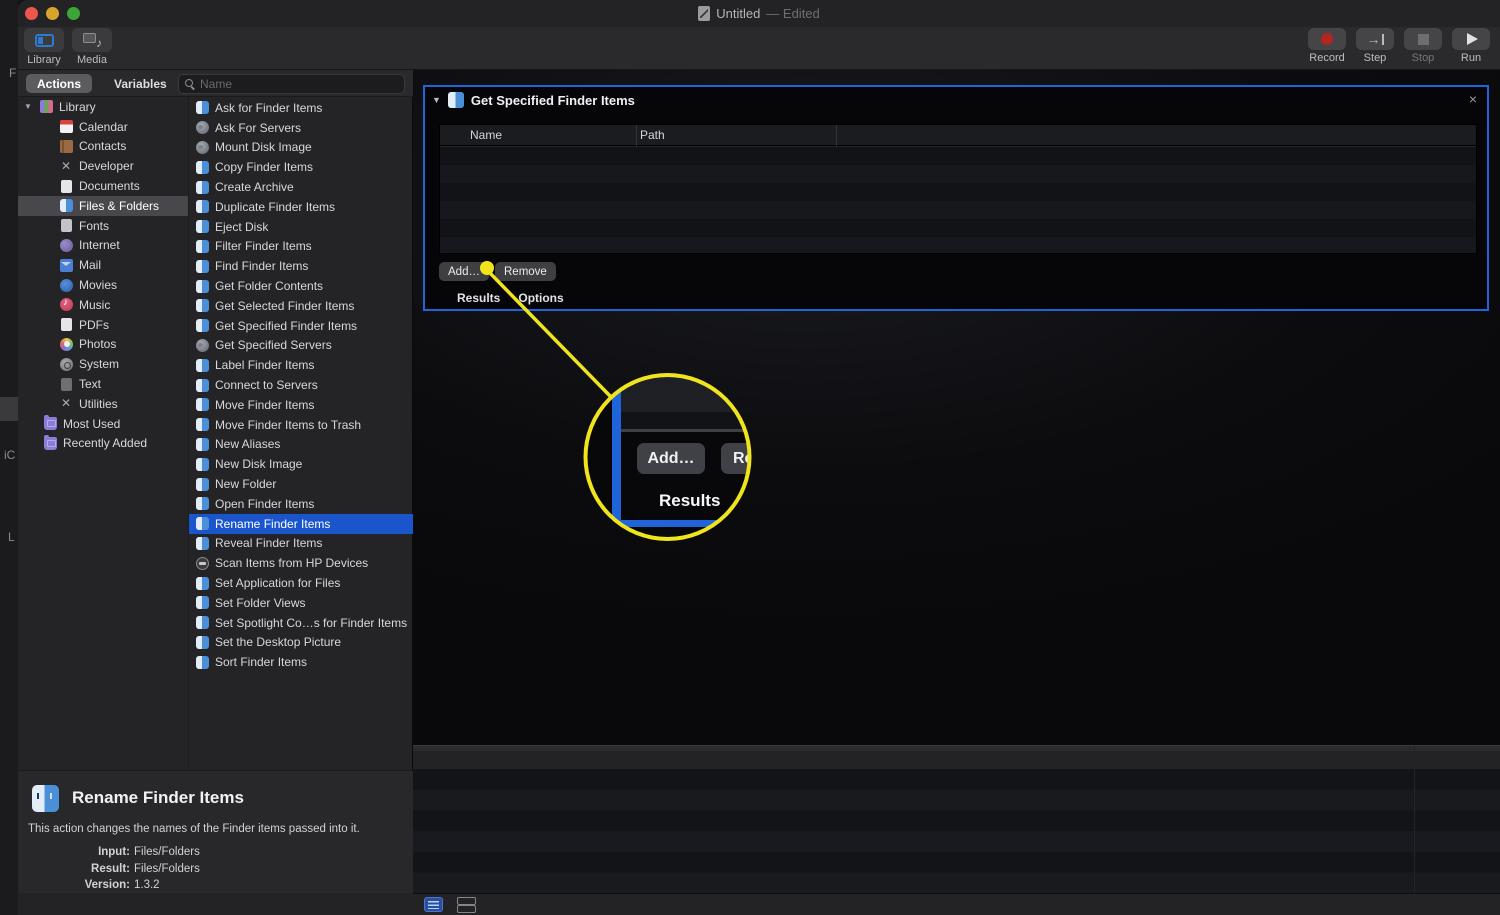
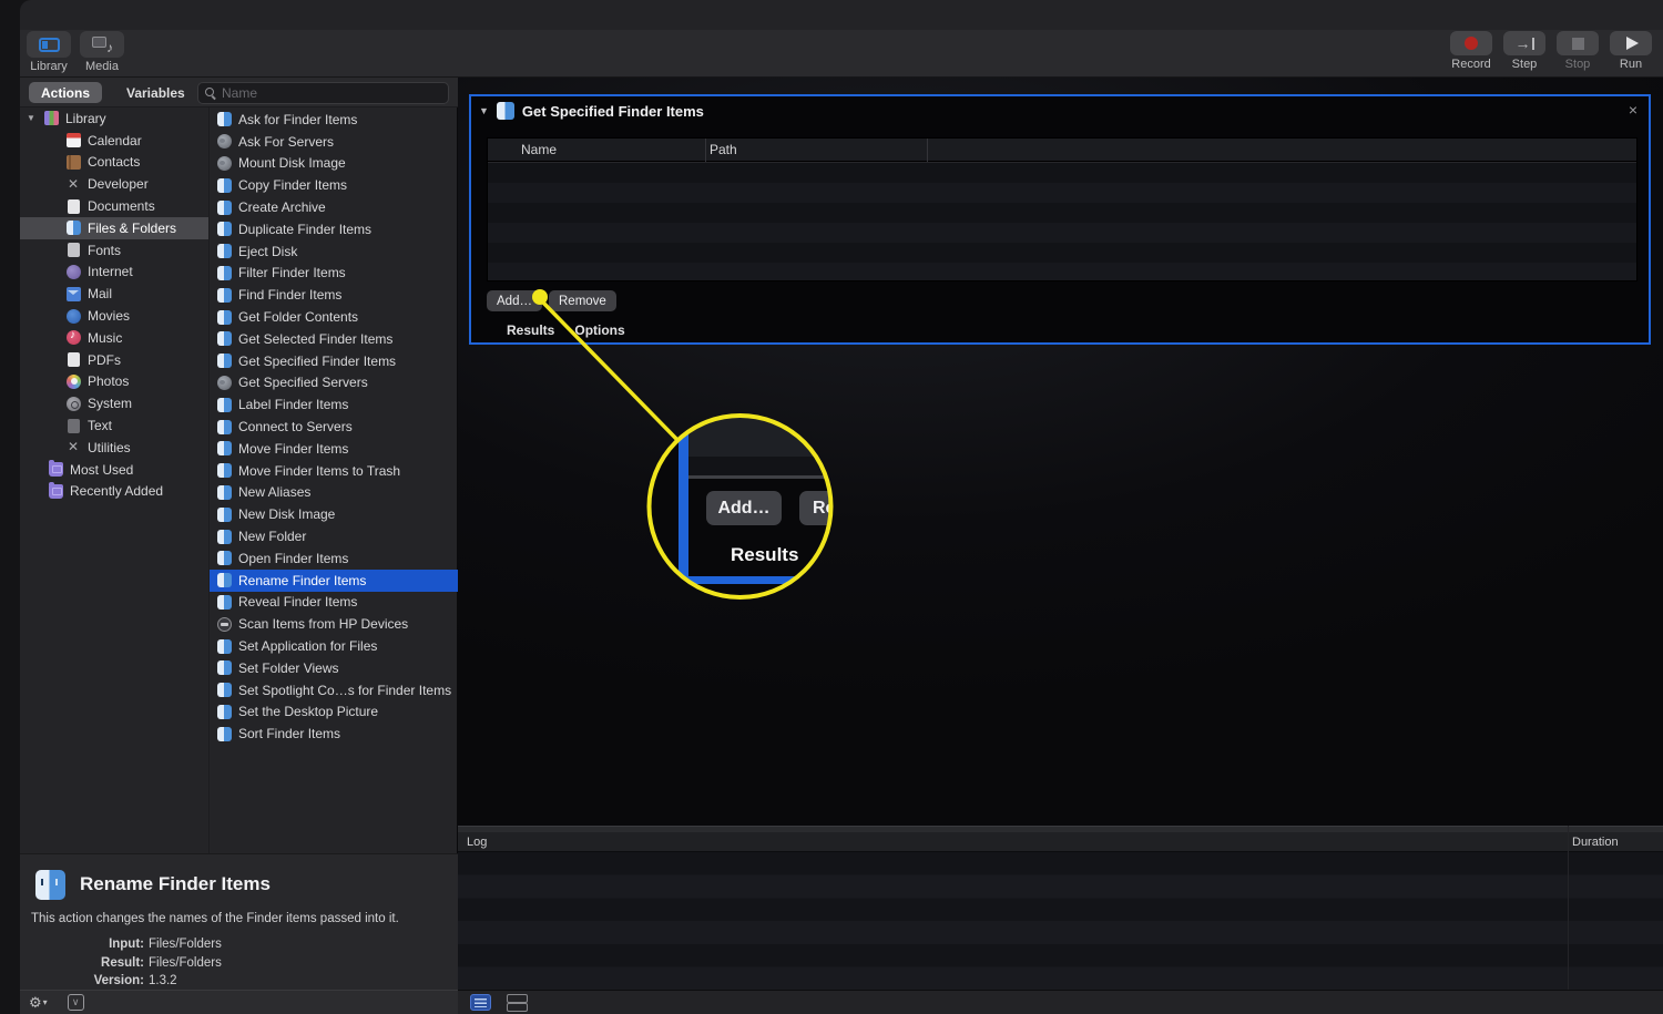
- F
- iC
- L
- Untitled
- — Edited
  Library
  ♪
  Media
  Record
  →
  Step
  Stop
  Run
  Actions
  Variables
  Name
  ▼
  Library
  Calendar
  Contacts
  Developer
  Documents
  Files & Folders
  Fonts
  Internet
  Mail
  Movies
  Music
  PDFs
  Photos
  System
  Text
  Utilities
  Most Used
  Recently Added
  Ask for Finder Items
  Ask For Servers
  Mount Disk Image
  Copy Finder Items
  Create Archive
  Duplicate Finder Items
  Eject Disk
  Filter Finder Items
  Find Finder Items
  Get Folder Contents
  Get Selected Finder Items
  Get Specified Finder Items
  Get Specified Servers
  Label Finder Items
  Connect to Servers
  Move Finder Items
  Move Finder Items to Trash
  New Aliases
  New Disk Image
  New Folder
  Open Finder Items
  Rename Finder Items
  Reveal Finder Items
  Scan Items from HP Devices
  Set Application for Files
  Set Folder Views
  Set Spotlight Co…s for Finder Items
  Set the Desktop Picture
  Sort Finder Items
  ▼
  Get Specified Finder Items
  ×
  Name
  Path
  Add…
  Remove
  Results
  Options
+ Log
+ Duration
  Rename Finder Items
  This action changes the names of the Finder items passed into it.
  Input:
  Files/Folders
  Result:
  Files/Folders
  Version:
  1.3.2
+ ⚙
+ ▾
+ ∨
  Add…
  Results
